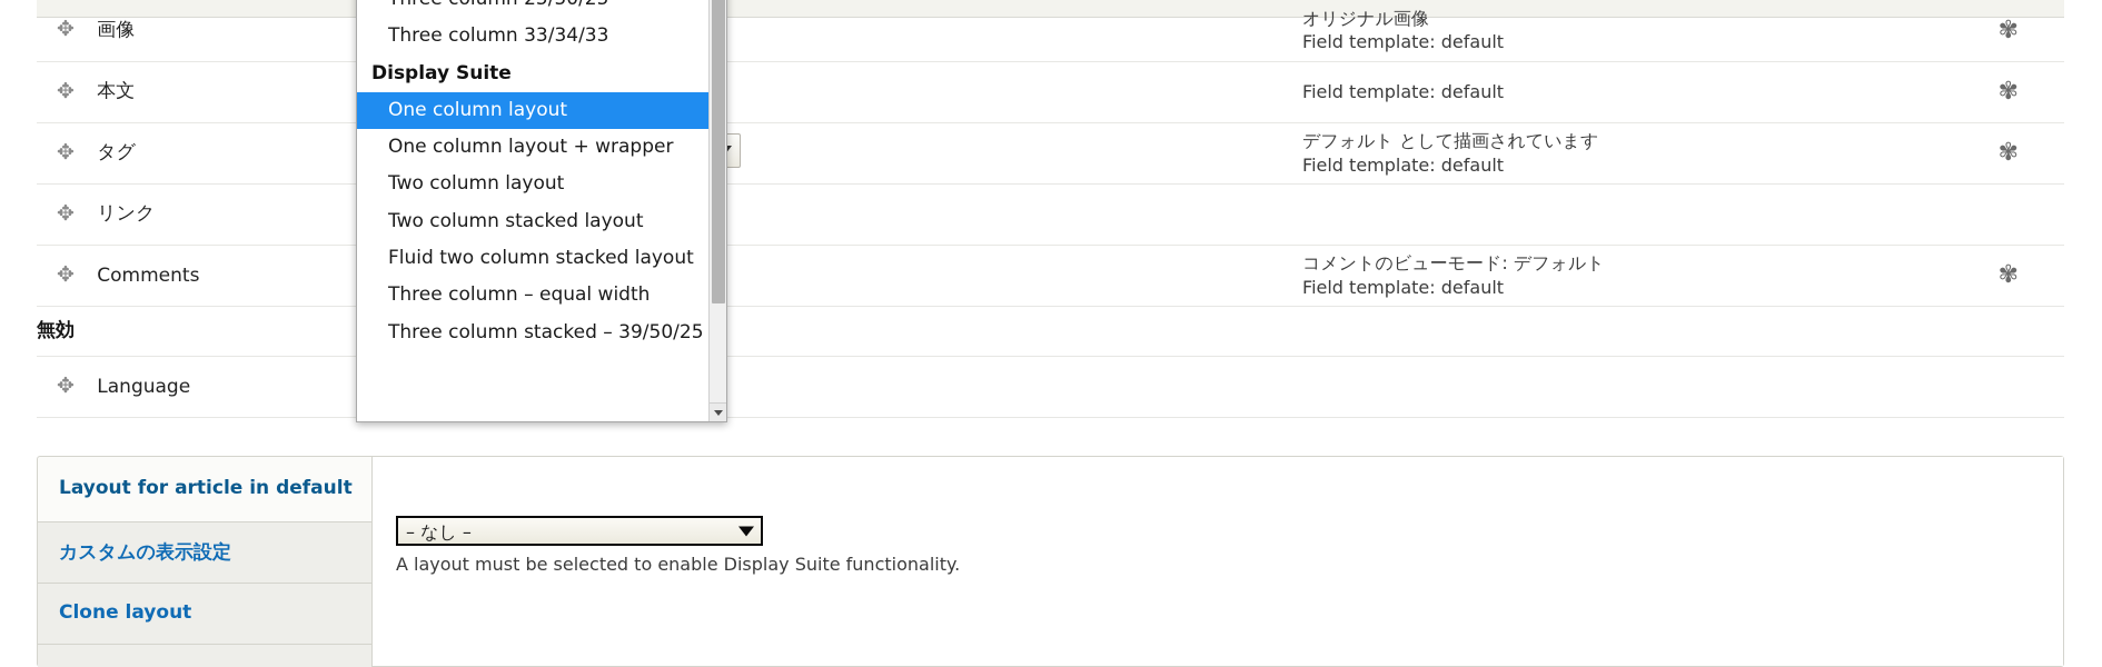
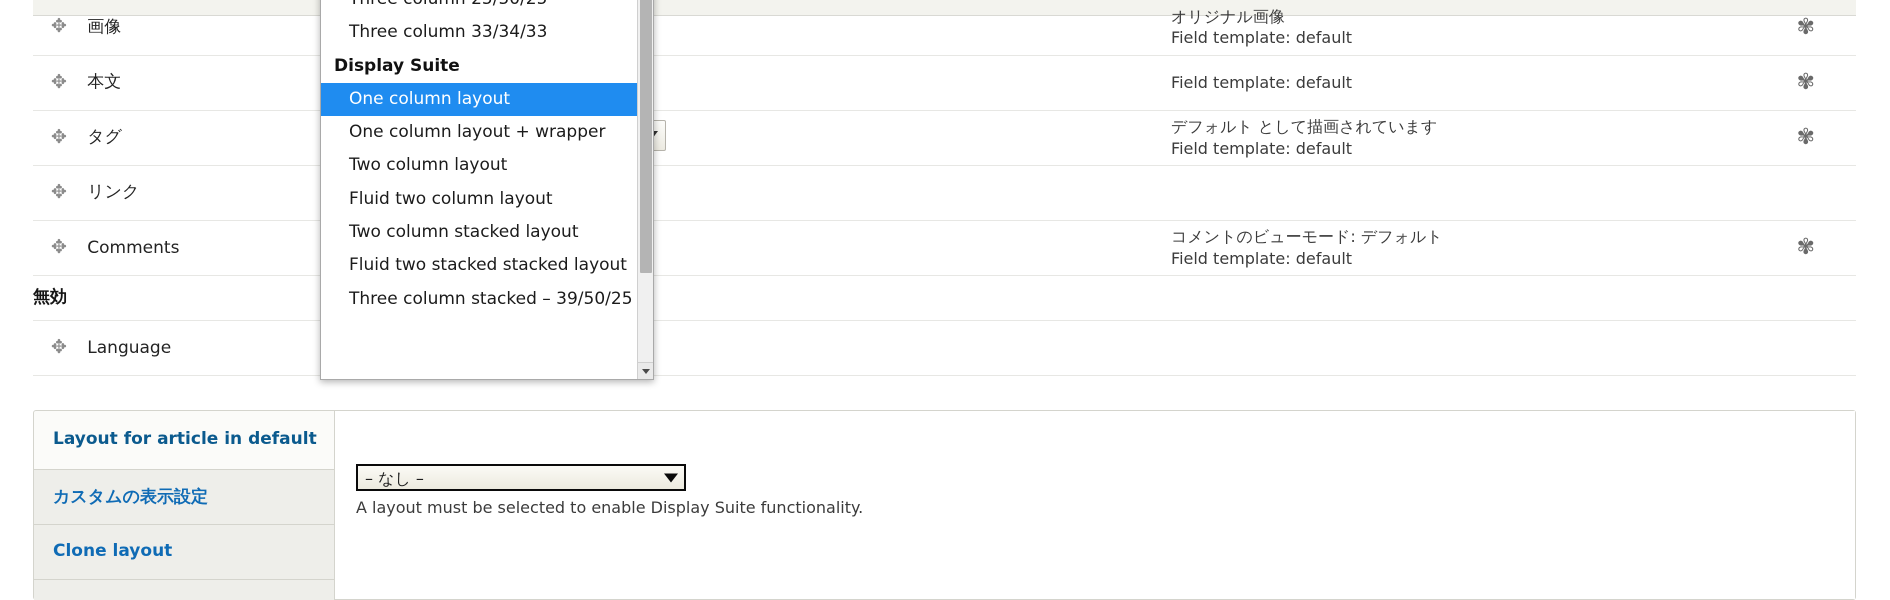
  ✥	画像				オリジナル画像Field template: default	✾
  ✥	本文				Field template: default	✾
  ✥	タグ				デフォルト として描画されていますField template: default	✾
  ✥	リンク
  ✥	Comments				コメントのビューモード: デフォルトField template: default	✾
  無効
  Layout for article in default
  カスタムの表示設定
  Clone layout
  – なし –
  A layout must be selected to enable Display Suite functionality.
  Three column 33/34/33
  Display Suite
  One column layout
  One column layout + wrapper
  Two column layout
+ Fluid two column layout
  Two column stacked layout
- Fluid two column stacked layout
+ Fluid two stacked stacked layout
- Three column – equal width
  Three column stacked – 39/50/25
